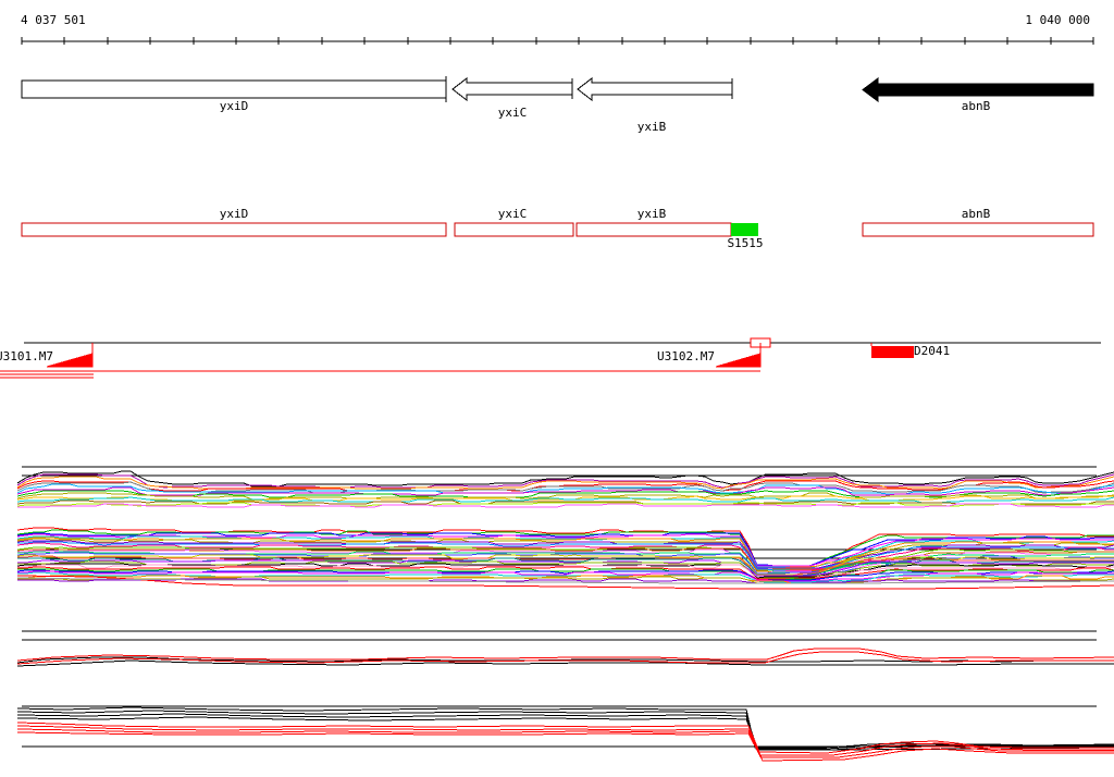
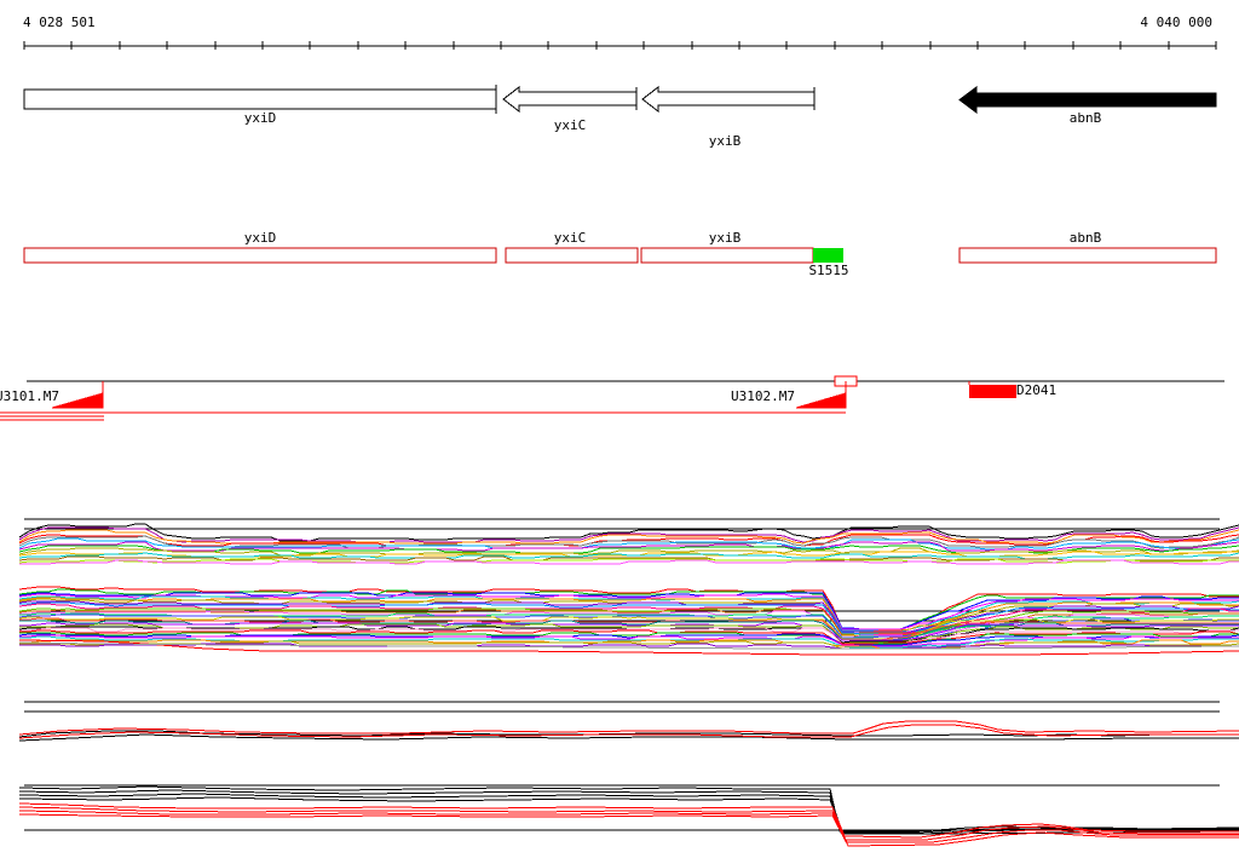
- 4 037 501
+ 4 028 501
- 1 040 000
+ 4 040 000
  yxiD
  yxiC
  yxiB
  abnB
  yxiD
  yxiC
  yxiB
  abnB
  S1515
  3101.M7
  U3102.M7
  D2041
